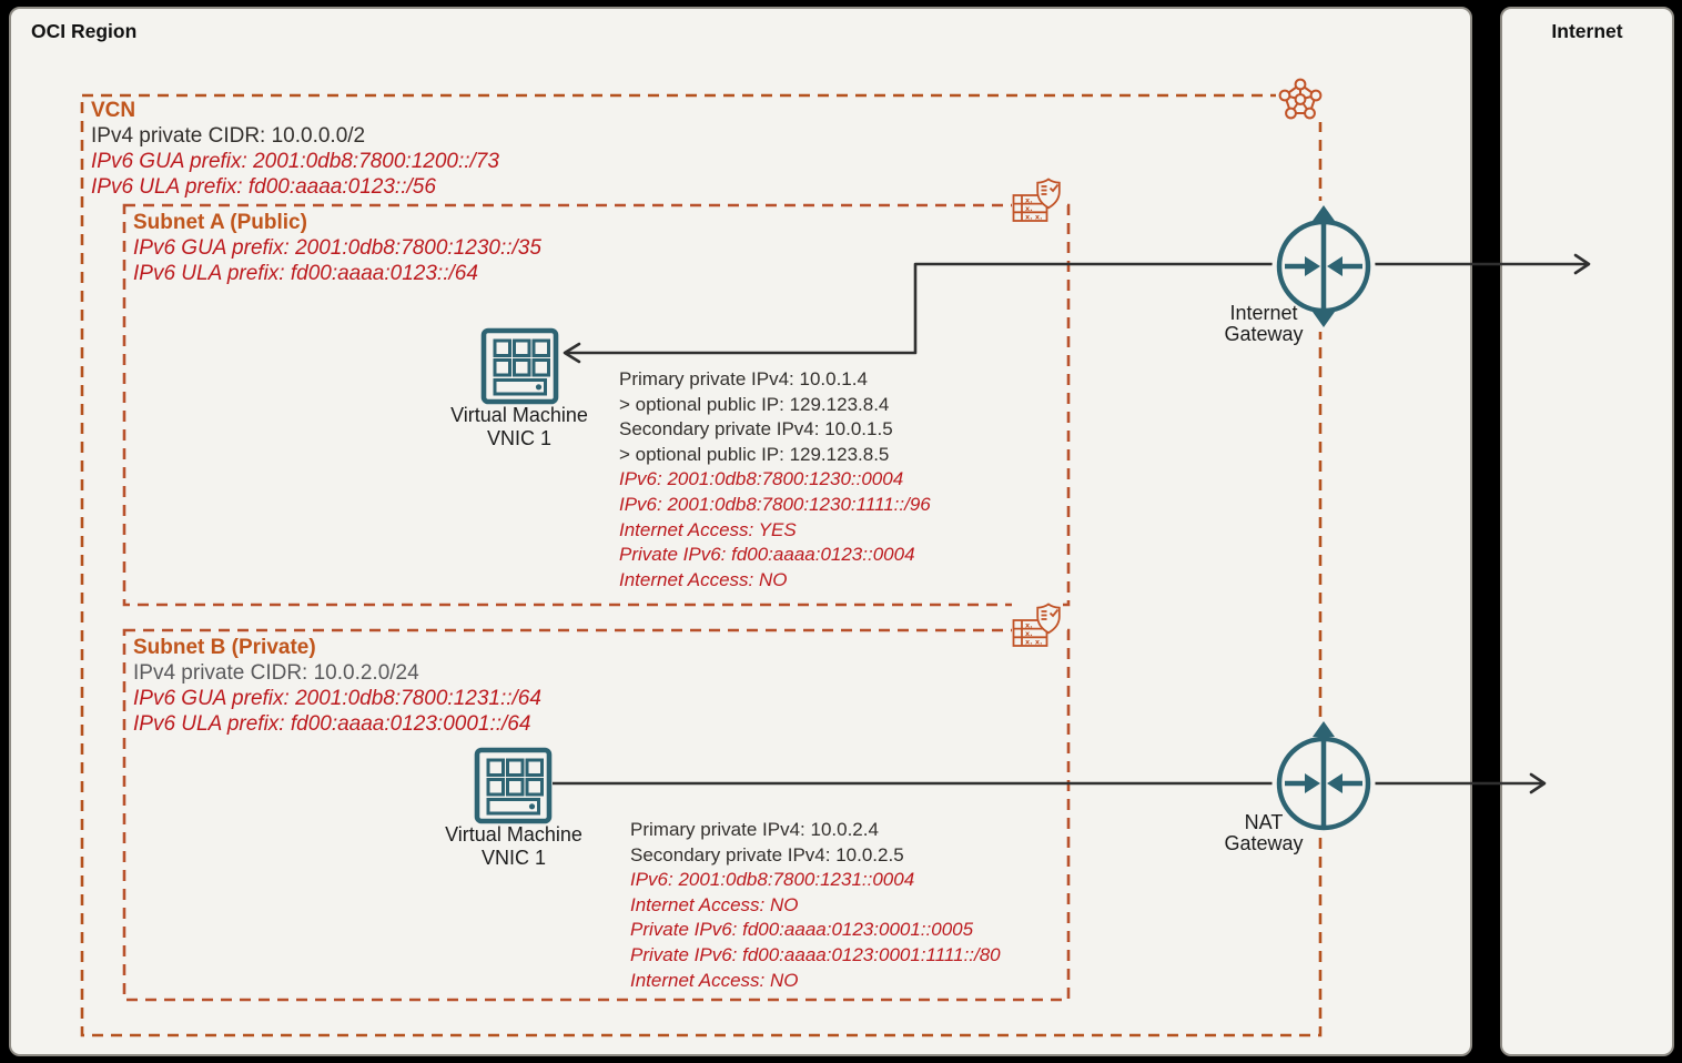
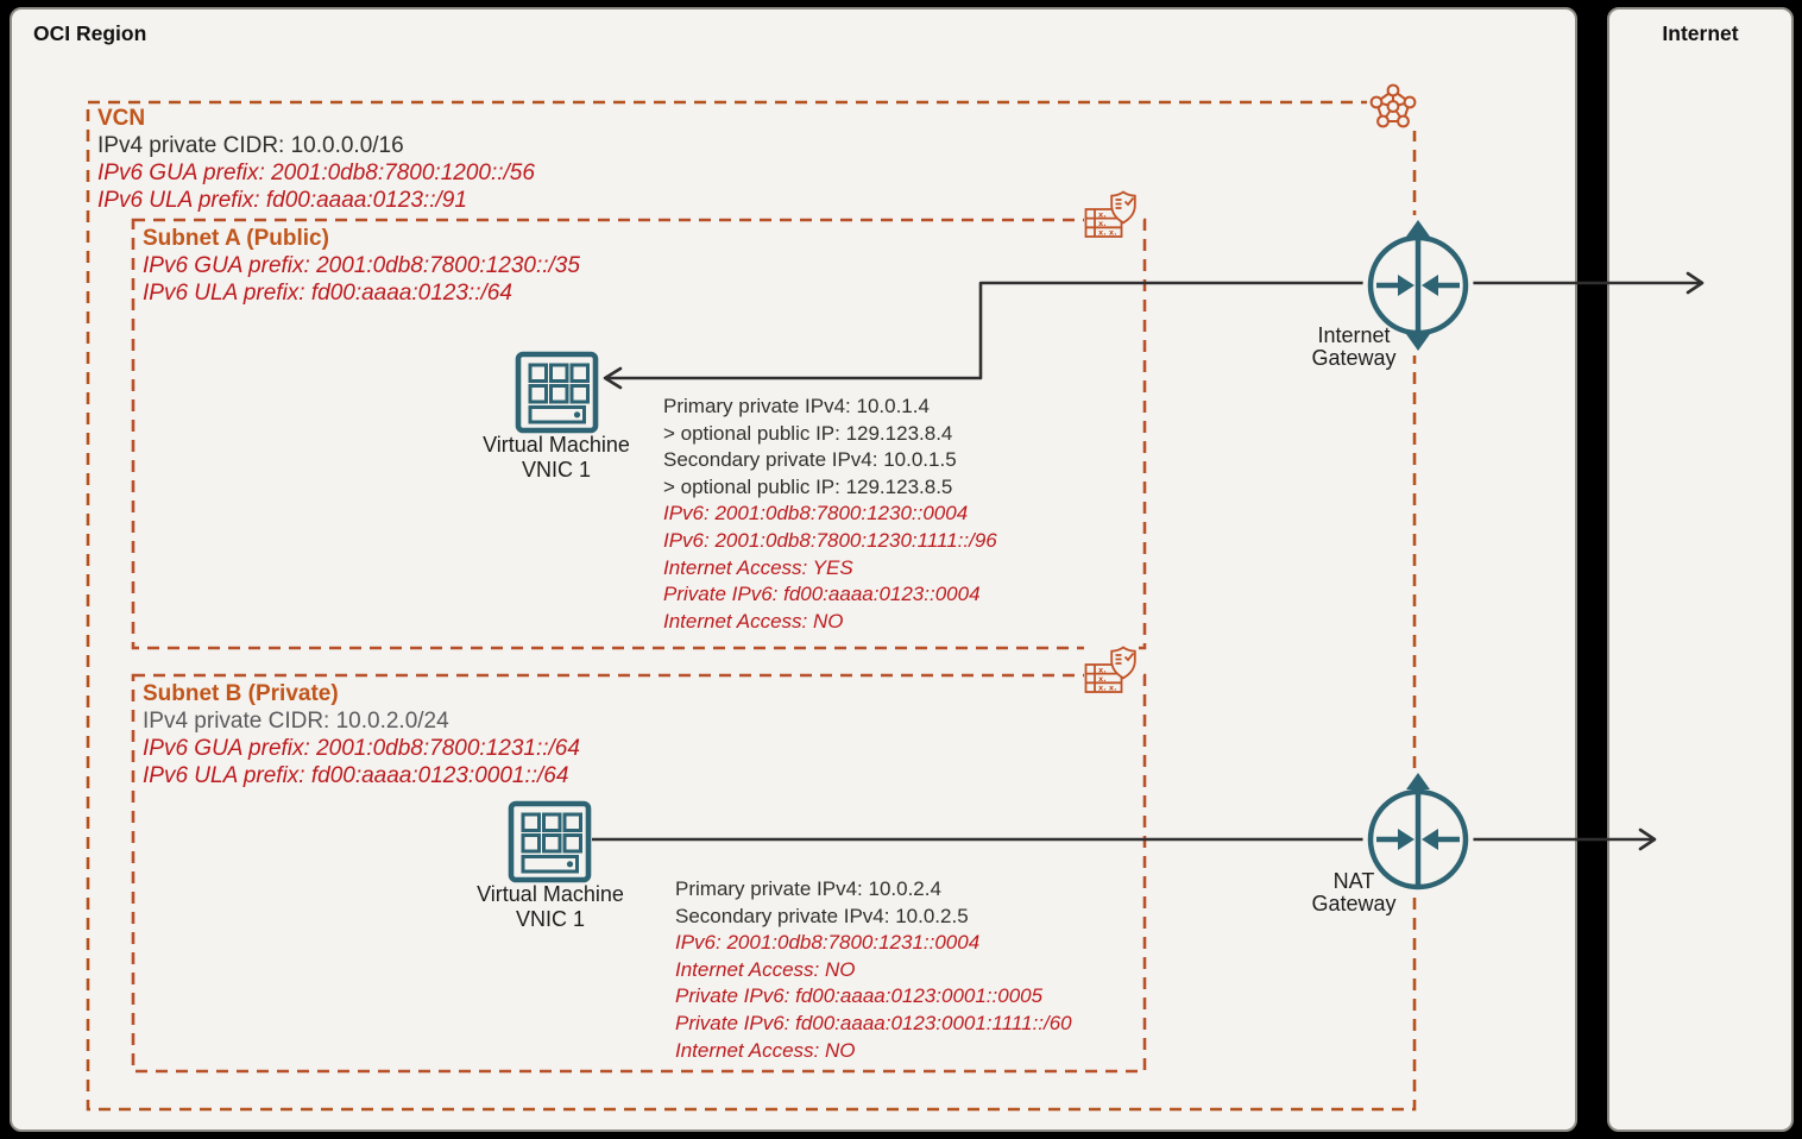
  OCI Region
  Internet
  x.
  x.
  x. x.
  x.
  x.
  x. x.
  VCN
- IPv4 private CIDR: 10.0.0.0/2
+ IPv4 private CIDR: 10.0.0.0/16
- IPv6 GUA prefix: 2001:0db8:7800:1200::/73
+ IPv6 GUA prefix: 2001:0db8:7800:1200::/56
- IPv6 ULA prefix: fd00:aaaa:0123::/56
+ IPv6 ULA prefix: fd00:aaaa:0123::/91
  Subnet A (Public)
  IPv6 GUA prefix: 2001:0db8:7800:1230::/35
  IPv6 ULA prefix: fd00:aaaa:0123::/64
  Subnet B (Private)
  IPv4 private CIDR: 10.0.2.0/24
  IPv6 GUA prefix: 2001:0db8:7800:1231::/64
  IPv6 ULA prefix: fd00:aaaa:0123:0001::/64
  Virtual Machine
  VNIC 1
  Primary private IPv4: 10.0.1.4
  > optional public IP: 129.123.8.4
  Secondary private IPv4: 10.0.1.5
  > optional public IP: 129.123.8.5
  IPv6: 2001:0db8:7800:1230::0004
  IPv6: 2001:0db8:7800:1230:1111::/96
  Internet Access: YES
  Private IPv6: fd00:aaaa:0123::0004
  Internet Access: NO
  Virtual Machine
  VNIC 1
  Primary private IPv4: 10.0.2.4
  Secondary private IPv4: 10.0.2.5
  IPv6: 2001:0db8:7800:1231::0004
  Internet Access: NO
  Private IPv6: fd00:aaaa:0123:0001::0005
- Private IPv6: fd00:aaaa:0123:0001:1111::/80
+ Private IPv6: fd00:aaaa:0123:0001:1111::/60
  Internet Access: NO
  Internet
  Gateway
  NAT
  Gateway
